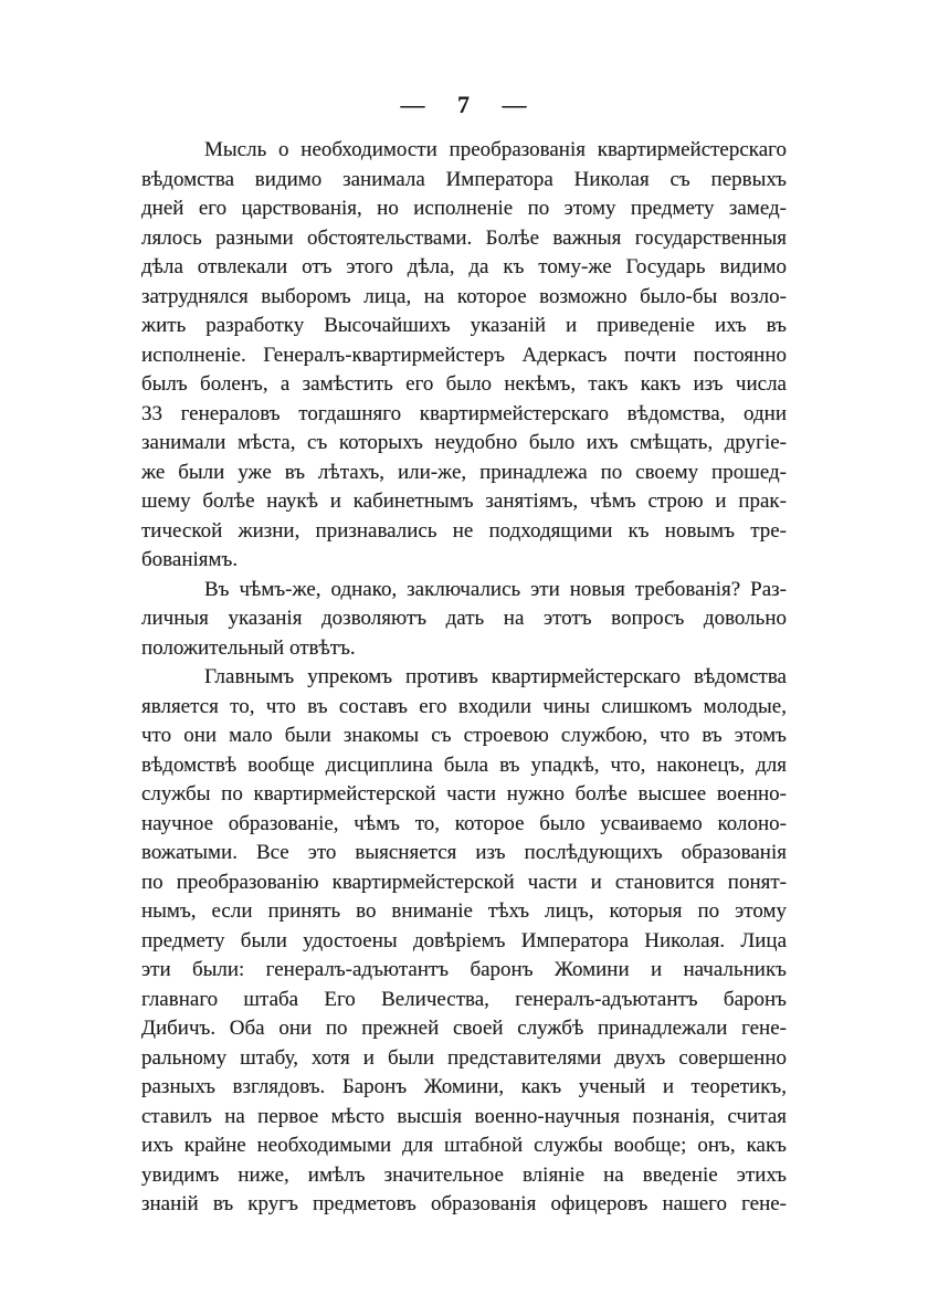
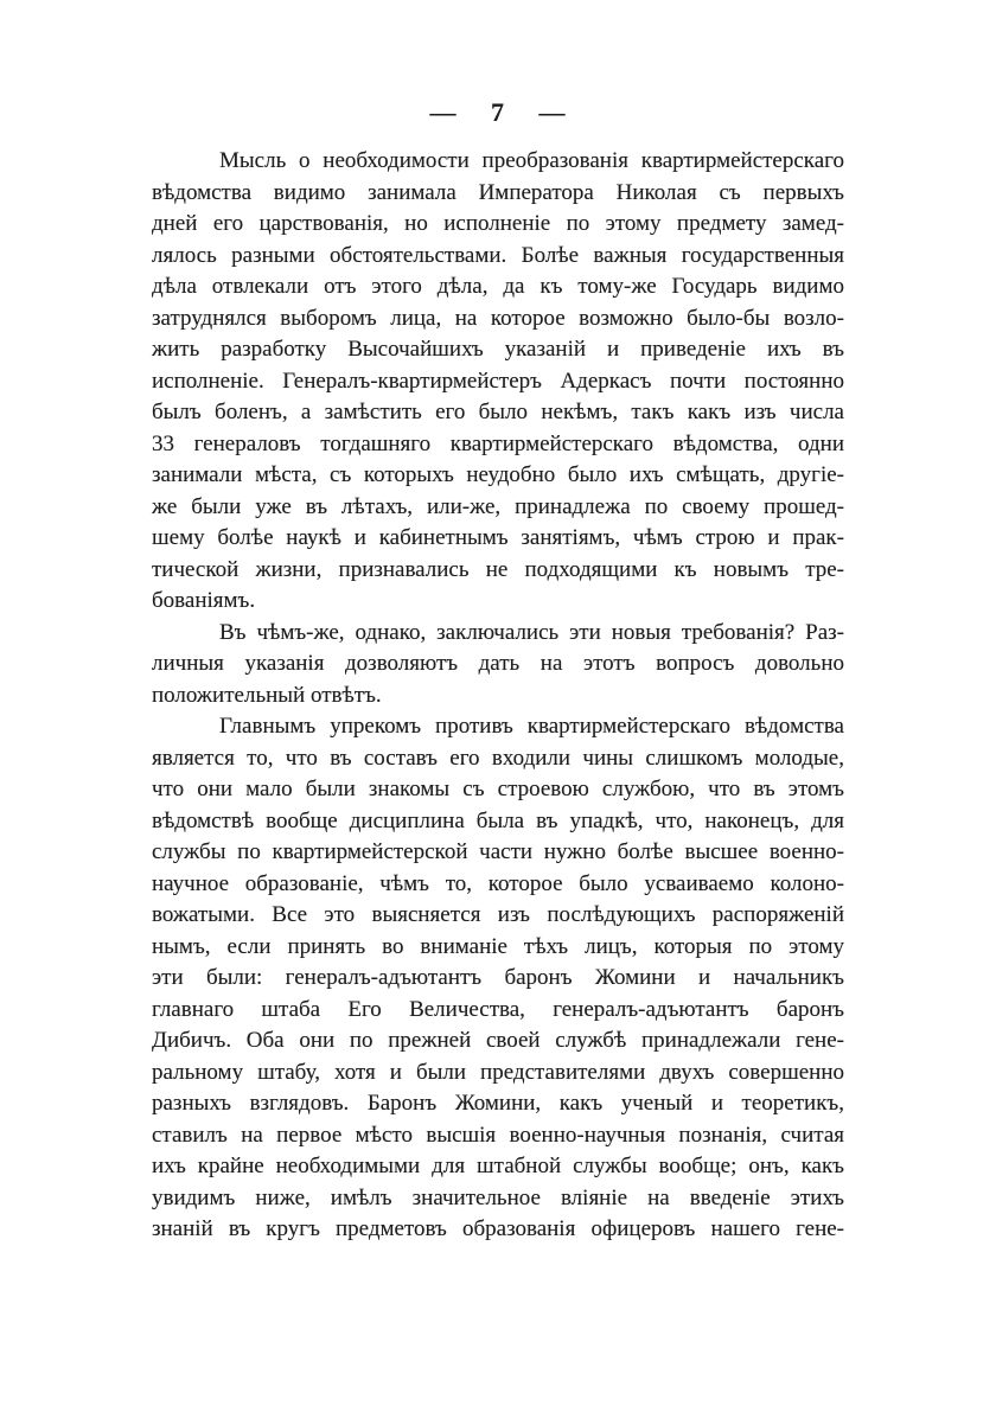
  — 7 —
  Мысль о необходимости преобразованія квартирмейстерскаго
  вѣдомства видимо занимала Императора Николая съ первыхъ
  дней его царствованія, но исполненіе по этому предмету замед-
  лялось разными обстоятельствами. Болѣе важныя государственныя
  дѣла отвлекали отъ этого дѣла, да къ тому-же Государь видимо
  затруднялся выборомъ лица, на которое возможно было-бы возло-
  жить разработку Высочайшихъ указаній и приведеніе ихъ въ
  исполненіе. Генералъ-квартирмейстеръ Адеркасъ почти постоянно
  былъ боленъ, а замѣстить его было некѣмъ, такъ какъ изъ числа
  33 генераловъ тогдашняго квартирмейстерскаго вѣдомства, одни
  занимали мѣста, съ которыхъ неудобно было ихъ смѣщать, другіе-
  же были уже въ лѣтахъ, или-же, принадлежа по своему прошед-
  шему болѣе наукѣ и кабинетнымъ занятіямъ, чѣмъ строю и прак-
  тической жизни, признавались не подходящими къ новымъ тре-
  бованіямъ.
  Въ чѣмъ-же, однако, заключались эти новыя требованія? Раз-
  личныя указанія дозволяютъ дать на этотъ вопросъ довольно
  положительный отвѣтъ.
  Главнымъ упрекомъ противъ квартирмейстерскаго вѣдомства
  является то, что въ составъ его входили чины слишкомъ молодые,
  что они мало были знакомы съ строевою службою, что въ этомъ
  вѣдомствѣ вообще дисциплина была въ упадкѣ, что, наконецъ, для
  службы по квартирмейстерской части нужно болѣе высшее военно-
  научное образованіе, чѣмъ то, которое было усваиваемо колоно-
- вожатыми. Все это выясняется изъ послѣдующихъ образованія
+ вожатыми. Все это выясняется изъ послѣдующихъ распоряженій
- по преобразованію квартирмейстерской части и становится понят-
  нымъ, если принять во вниманіе тѣхъ лицъ, которыя по этому
- предмету были удостоены довѣріемъ Императора Николая. Лица
  эти были: генералъ-адъютантъ баронъ Жомини и начальникъ
  главнаго штаба Его Величества, генералъ-адъютантъ баронъ
  Дибичъ. Оба они по прежней своей службѣ принадлежали гене-
  ральному штабу, хотя и были представителями двухъ совершенно
  разныхъ взглядовъ. Баронъ Жомини, какъ ученый и теоретикъ,
  ставилъ на первое мѣсто высшія военно-научныя познанія, считая
  ихъ крайне необходимыми для штабной службы вообще; онъ, какъ
  увидимъ ниже, имѣлъ значительное вліяніе на введеніе этихъ
  знаній въ кругъ предметовъ образованія офицеровъ нашего гене-
